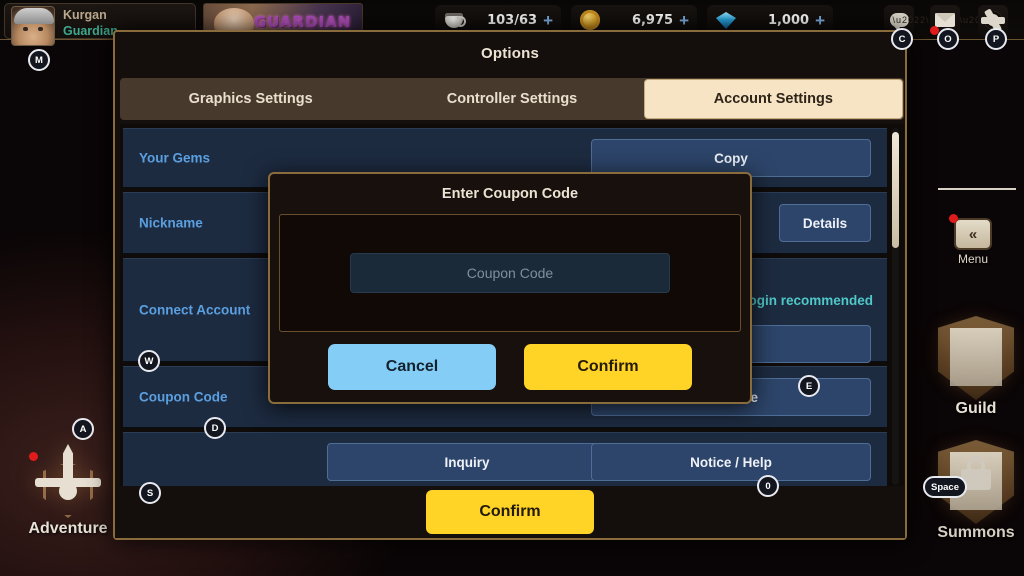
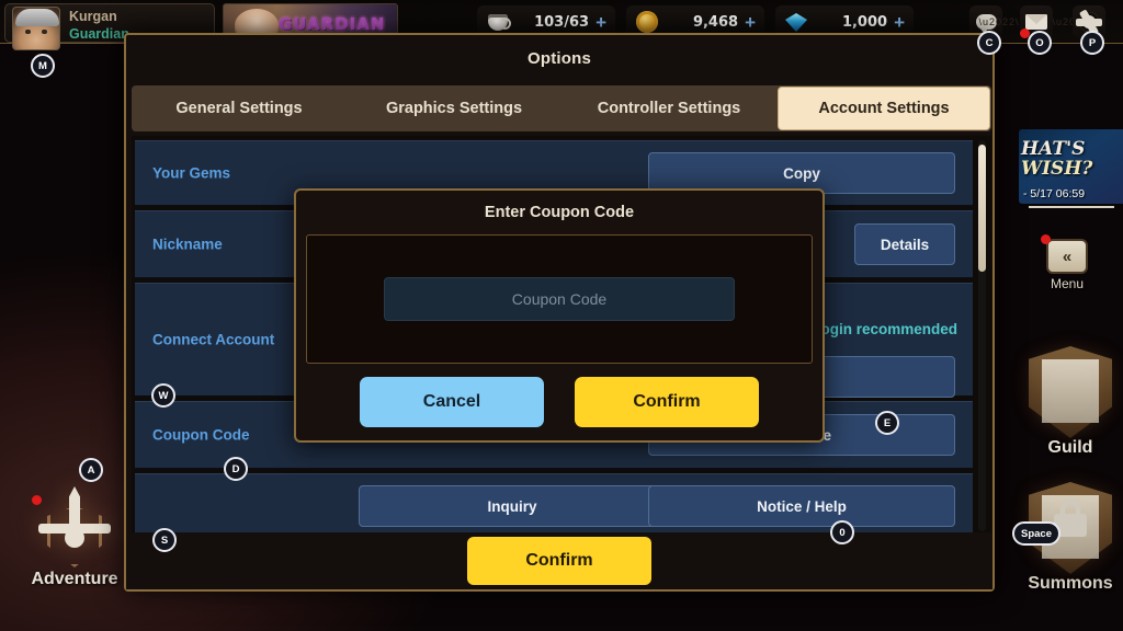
  Kurgan
  Guardia
  M
  GUARDIAN
  103/63
  +
- 6,975
+ 9,468
  +
  1,000
  +
  C
  O
  P
+ HAT'S
+ WISH?
+ - 5/17 06:59
  «
  Menu
  Guild
  Summons
  Space
  A
  Adventure
  S
  Options
+ General Settings
  Graphics Settings
  Controller Settings
  Account Settings
  Your Gems
  Copy
  Nickname
  Details
  Connect Account
  ogin recommended
  Coupon Code
  Inquiry
  Notice / Help
  Confirm
  W
  D
  E
  0
  Enter Coupon Code
  Coupon Code
  Cancel
  Confirm
